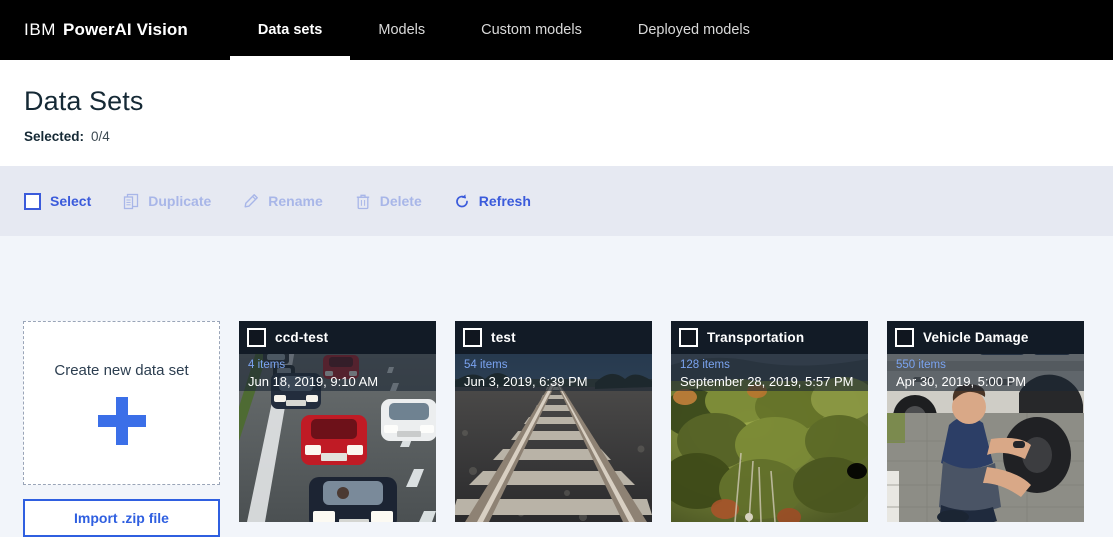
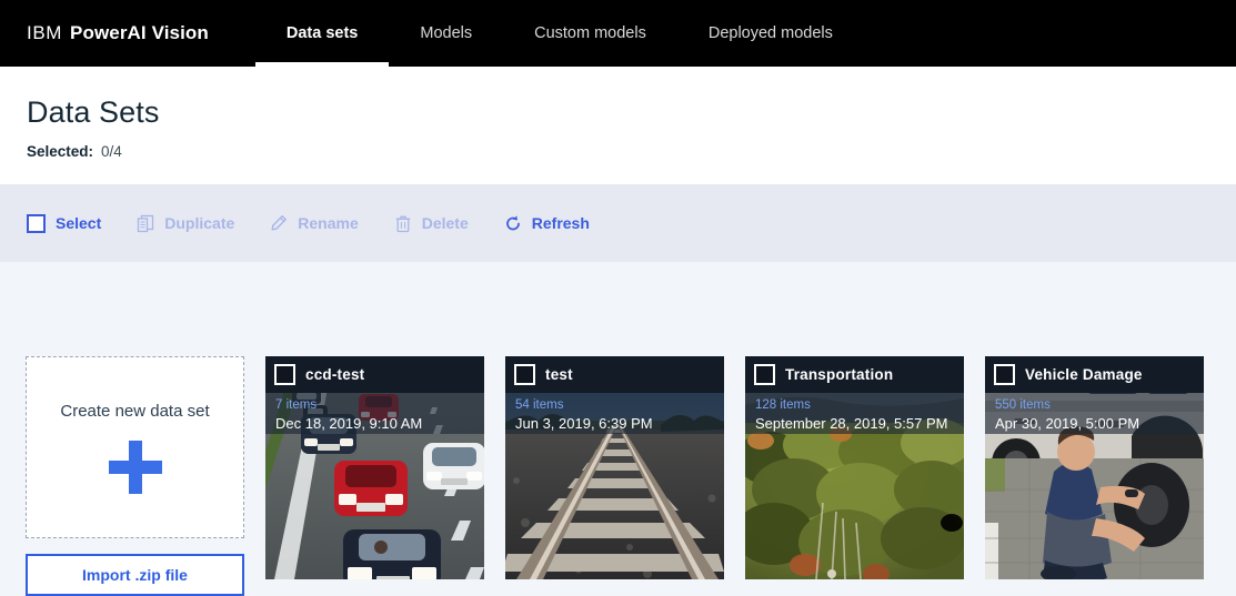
  IBM
  PowerAI Vision
  Data sets
  Models
  Custom models
  Deployed models
  Data Sets
  Selected:
  0/4
  Select
  Duplicate
  Rename
  Delete
  Refresh
  Create new data set
  Import .zip file
  ccd-test
- 4 items
+ 7 items
- Jun 18, 2019, 9:10 AM
+ Dec 18, 2019, 9:10 AM
  test
  54 items
  Jun 3, 2019, 6:39 PM
  Transportation
  128 items
  September 28, 2019, 5:57 PM
  Vehicle Damage
  550 items
  Apr 30, 2019, 5:00 PM
